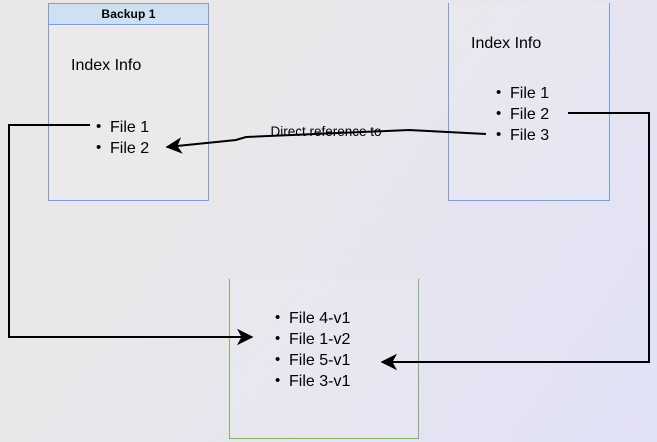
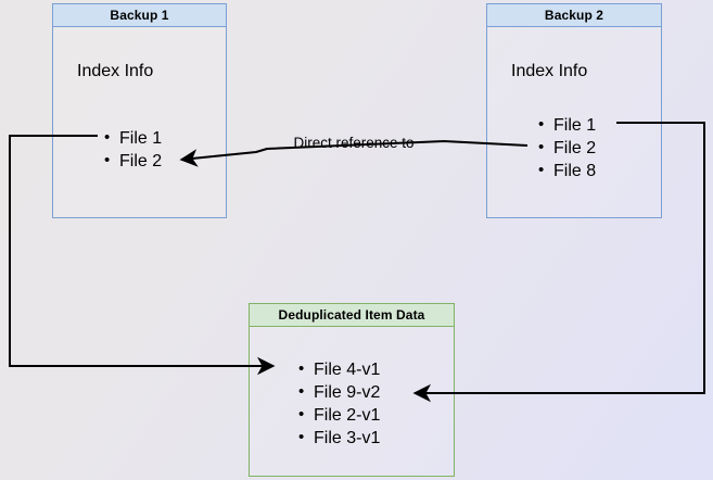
  Backup 1
  Index Info
  File 1
  File 2
+ Backup 2
  Index Info
  File 1
  File 2
- File 3
+ File 8
+ Deduplicated Item Data
  File 4-v1
- File 1-v2
+ File 9-v2
- File 5-v1
+ File 2-v1
  File 3-v1
  Direct referen
